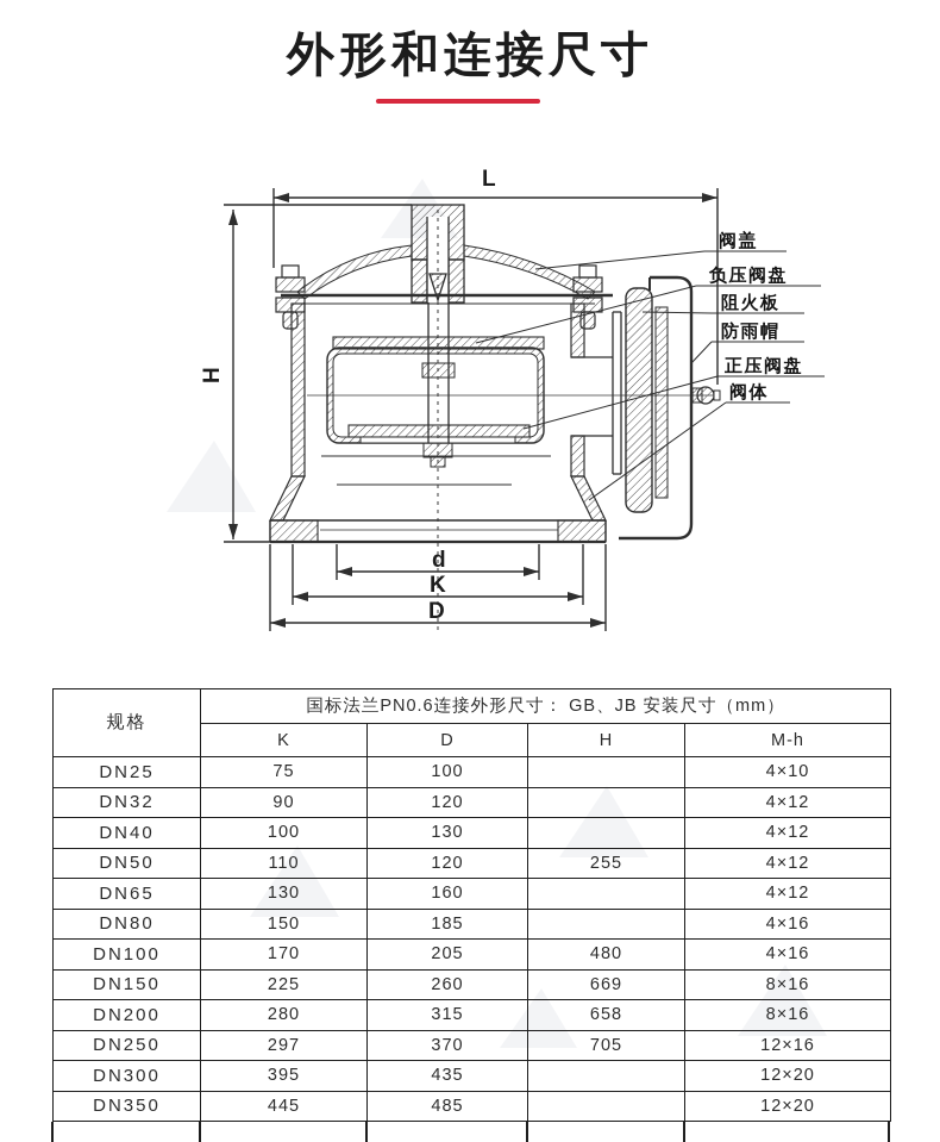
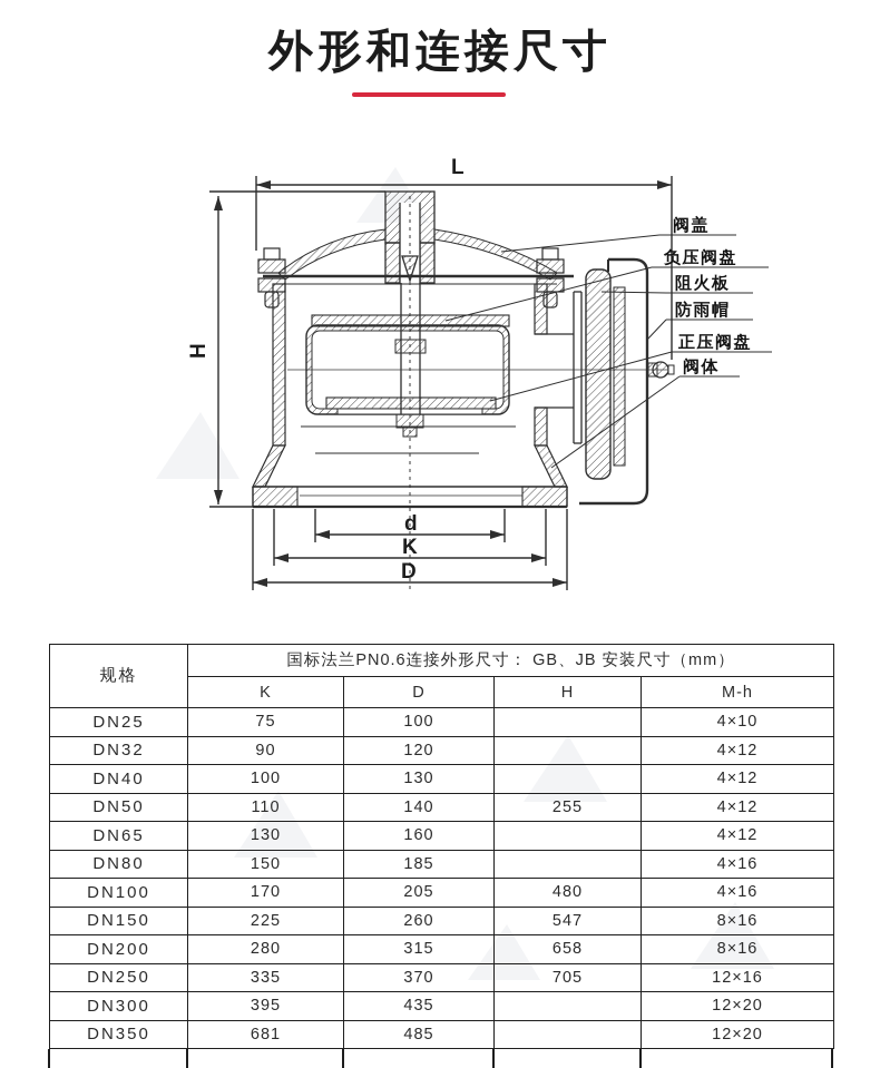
  外形和连接尺寸
  L
  d
  K
  D
  阀盖
  负压阀盘
  阻火板
  防雨帽
  正压阀盘
  阀体
  规格	国标法兰PN0.6连接外形尺寸： GB、JB 安装尺寸（mm）
  K	D	H	M-h
  DN25	75	100		4×10
  DN32	90	120		4×12
  DN40	100	130		4×12
- DN50	110	120	255	4×12
+ DN50	110	140	255	4×12
  DN65	130	160		4×12
  DN80	150	185		4×16
  DN100	170	205	480	4×16
- DN150	225	260	669	8×16
+ DN150	225	260	547	8×16
  DN200	280	315	658	8×16
- DN250	297	370	705	12×16
+ DN250	335	370	705	12×16
  DN300	395	435		12×20
- DN350	445	485		12×20
+ DN350	681	485		12×20
